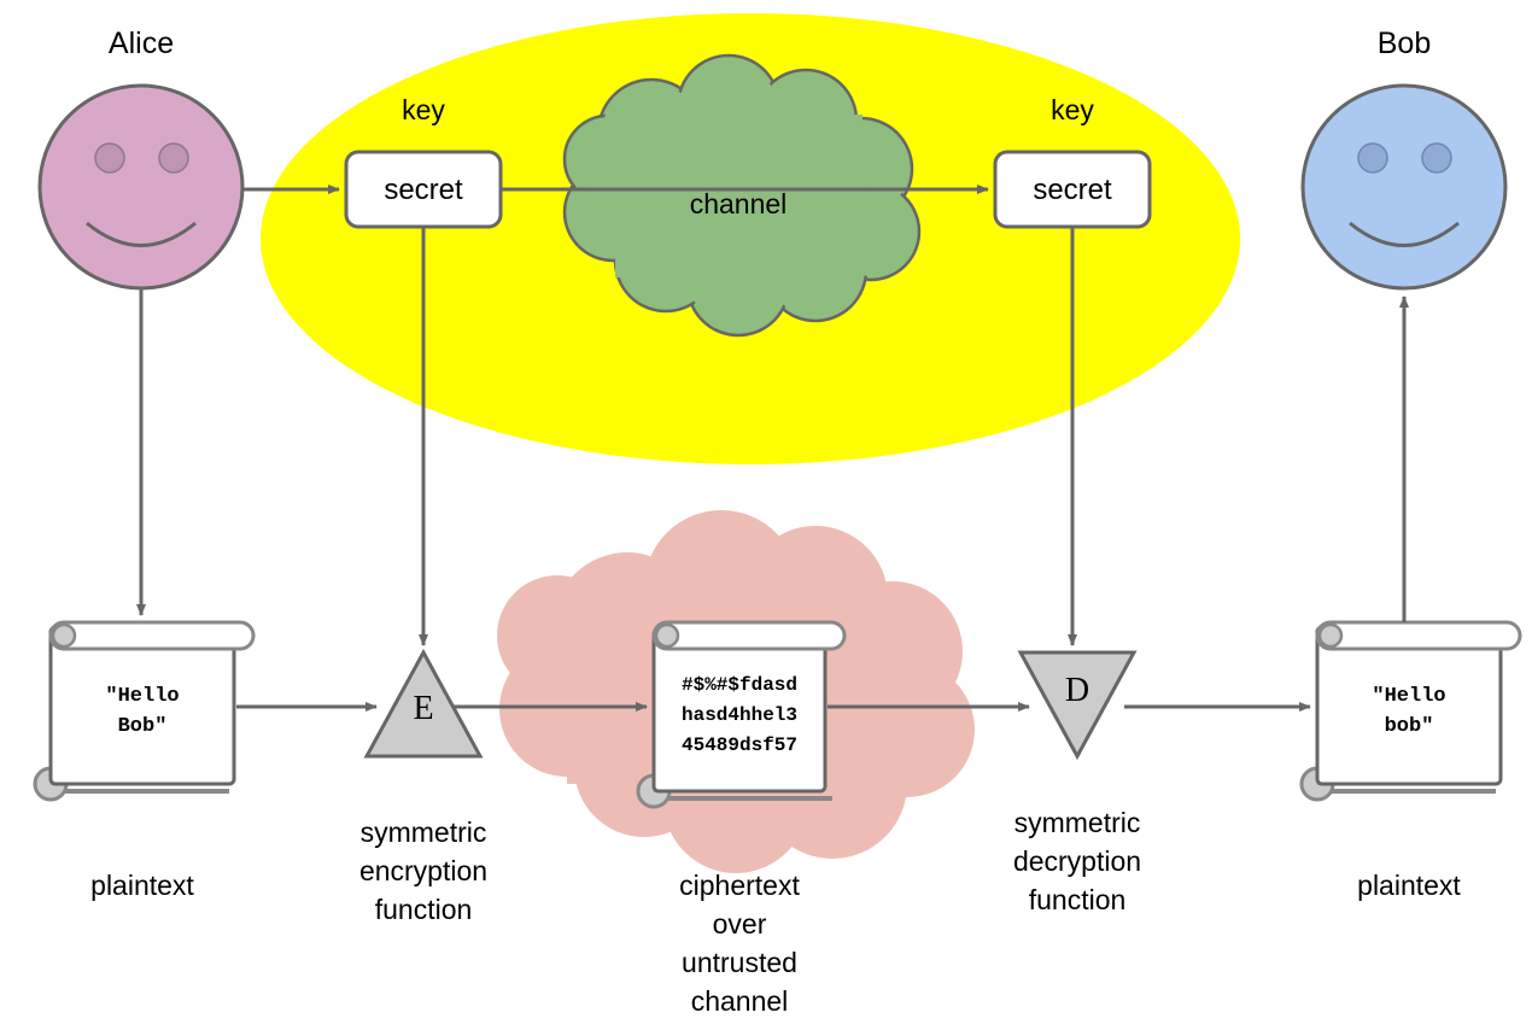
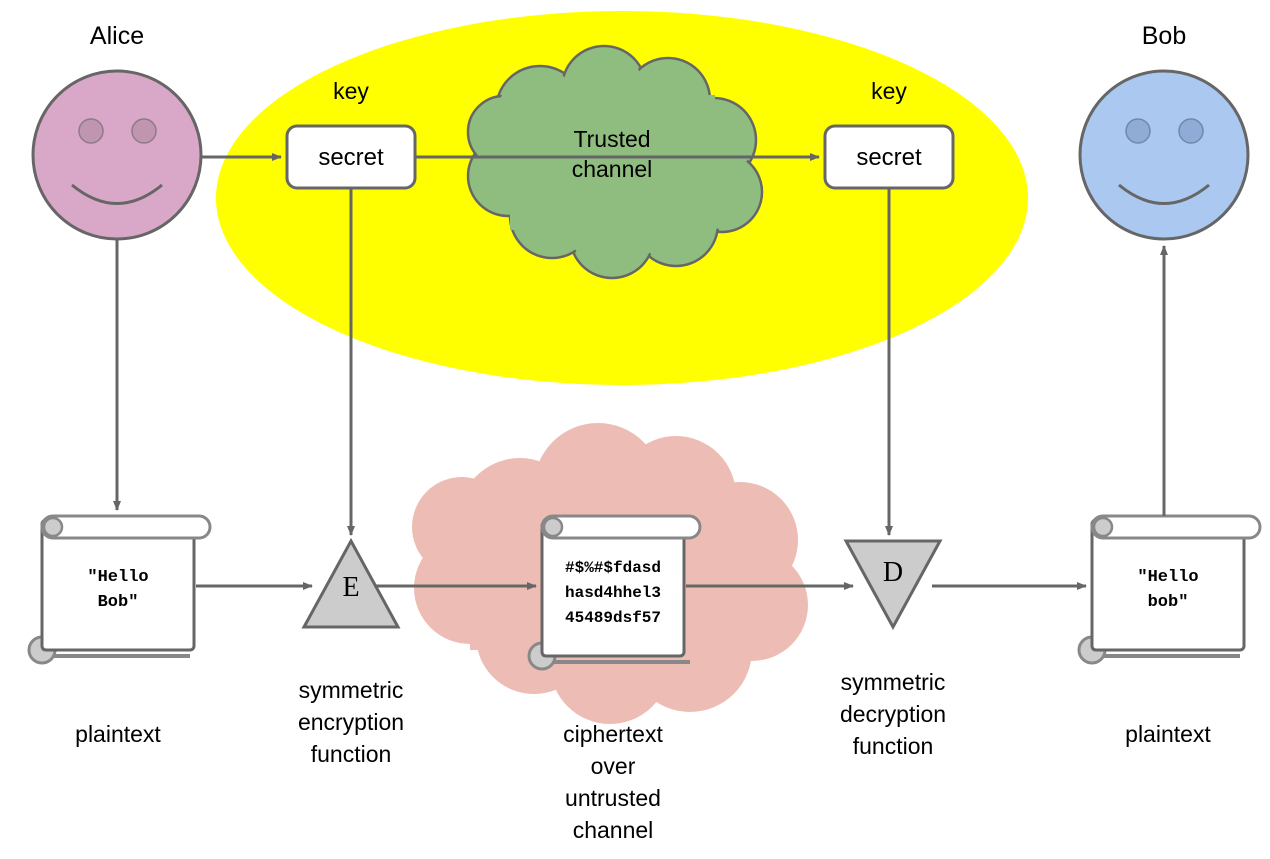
  Alice
  Bob
  key
  key
  secret
  secret
+ Trusted
  channel
  "Hello
  Bob"
  plaintext
  #$%#$fdasd
  hasd4hhel3
  45489dsf57
  ciphertext
  over
  untrusted
  channel
  "Hello
  bob"
  plaintext
  E
  D
  symmetric
  encryption
  function
  symmetric
  decryption
  function
